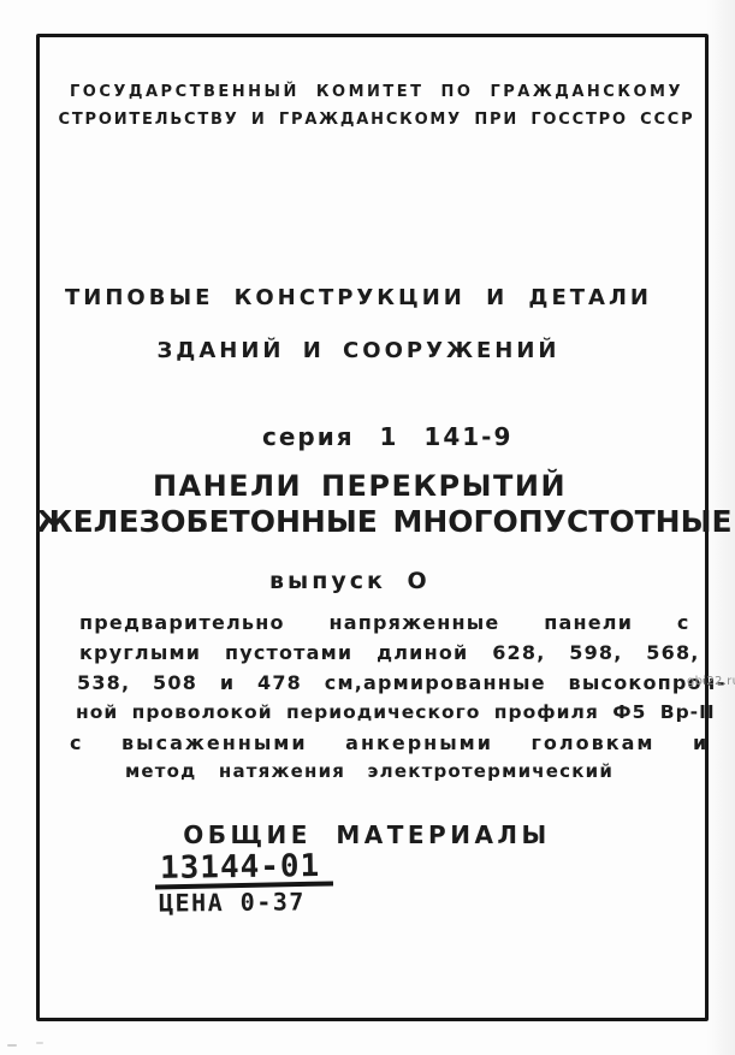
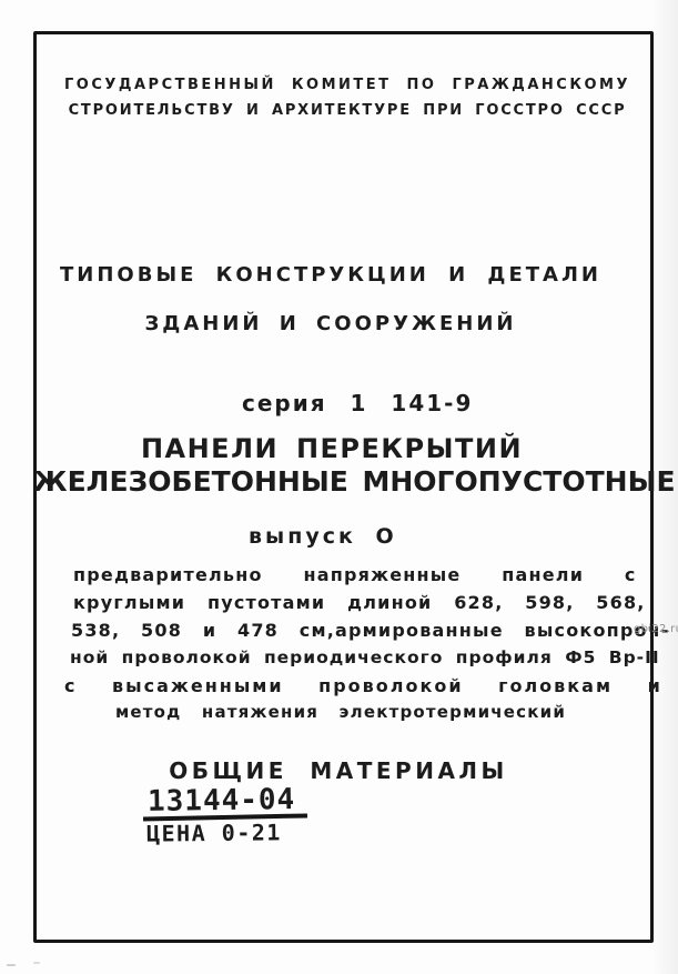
  ГОСУДАРСТВЕННЫЙ КОМИТЕТ ПО ГРАЖДАНСКОМУ
- СТРОИТЕЛЬСТВУ И ГРАЖДАНСКОМУ ПРИ ГОССТРО СССР
+ СТРОИТЕЛЬСТВУ И АРХИТЕКТУРЕ ПРИ ГОССТРО СССР
  ТИПОВЫЕ КОНСТРУКЦИИ И ДЕТАЛИ
  ЗДАНИЙ И СООРУЖЕНИЙ
  серия 1 141-9
  ПАНЕЛИ ПЕРЕКРЫТИЙ
  ЖЕЛЕЗОБЕТОННЫЕ МНОГОПУСТОТНЫЕ
  выпуск О
  предварительно напряженные панели с
  круглыми пустотами длиной 628, 598, 568,
  538, 508 и 478 см,армированные высокопроч-
  ной проволокой периодического профиля Ф5 Вр-II
- с высаженными анкерными головкам и
+ с высаженными проволокой головкам и
  метод натяжения электротермический
  ОБЩИЕ МАТЕРИАЛЫ
- 13144-01
+ 13144-04
- ЦЕНА 0-37
+ ЦЕНА 0-21
  gbi22.r
